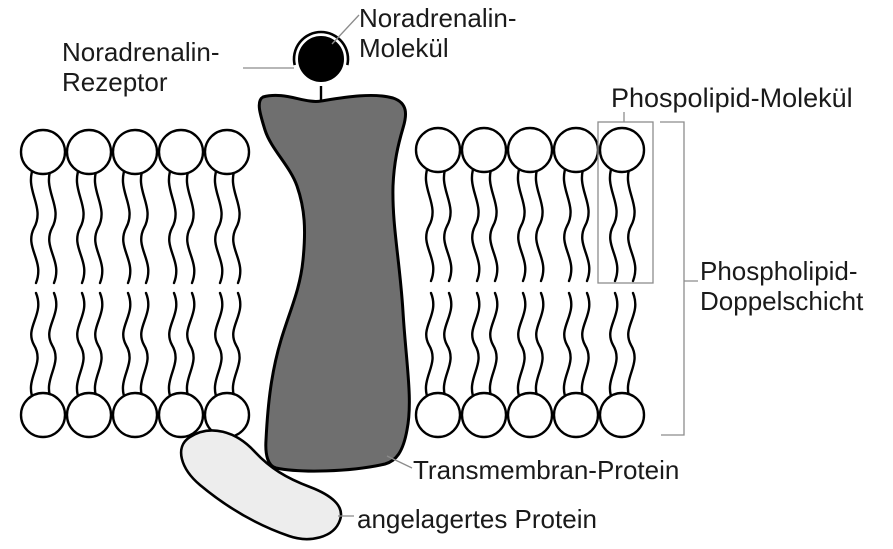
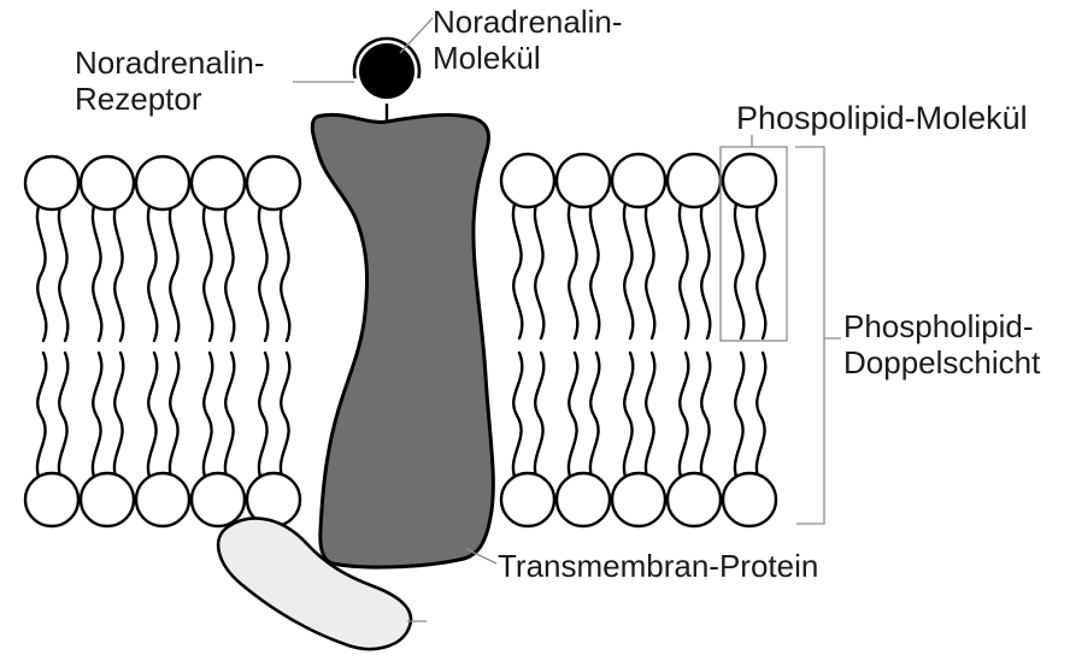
  Noradrenalin-
  Rezeptor
  Noradrenalin-
  Molekül
  Phospolipid-Molekül
  Phospholipid-
  Doppelschicht
  Transmembran-Protein
- angelagertes Protein
